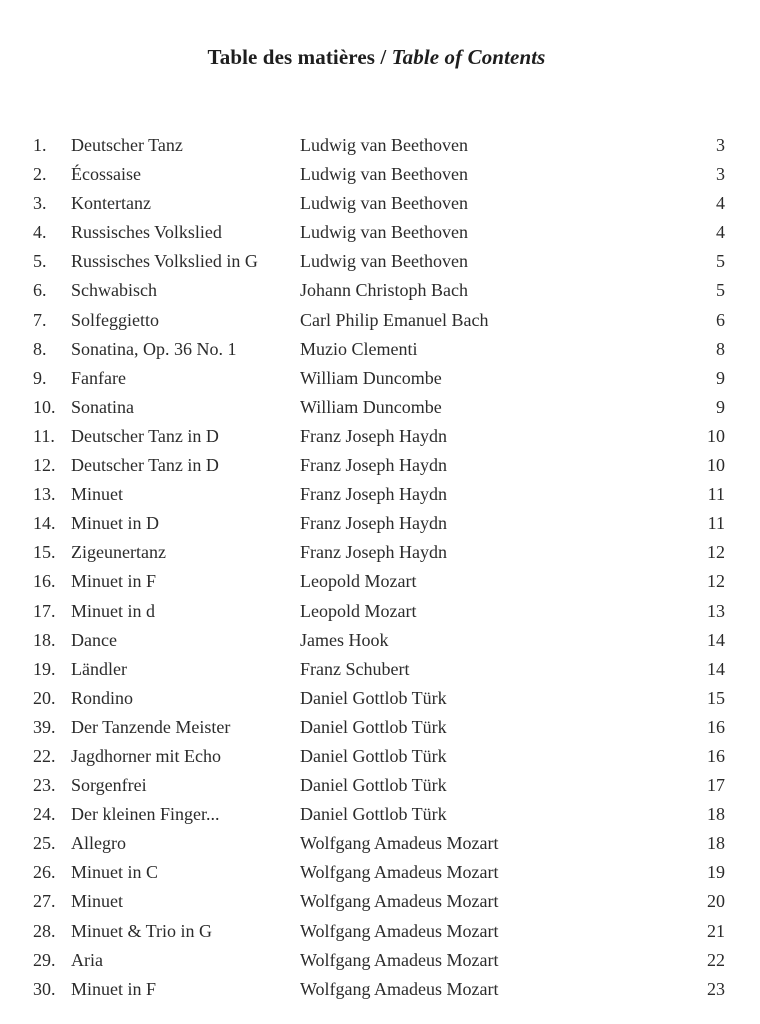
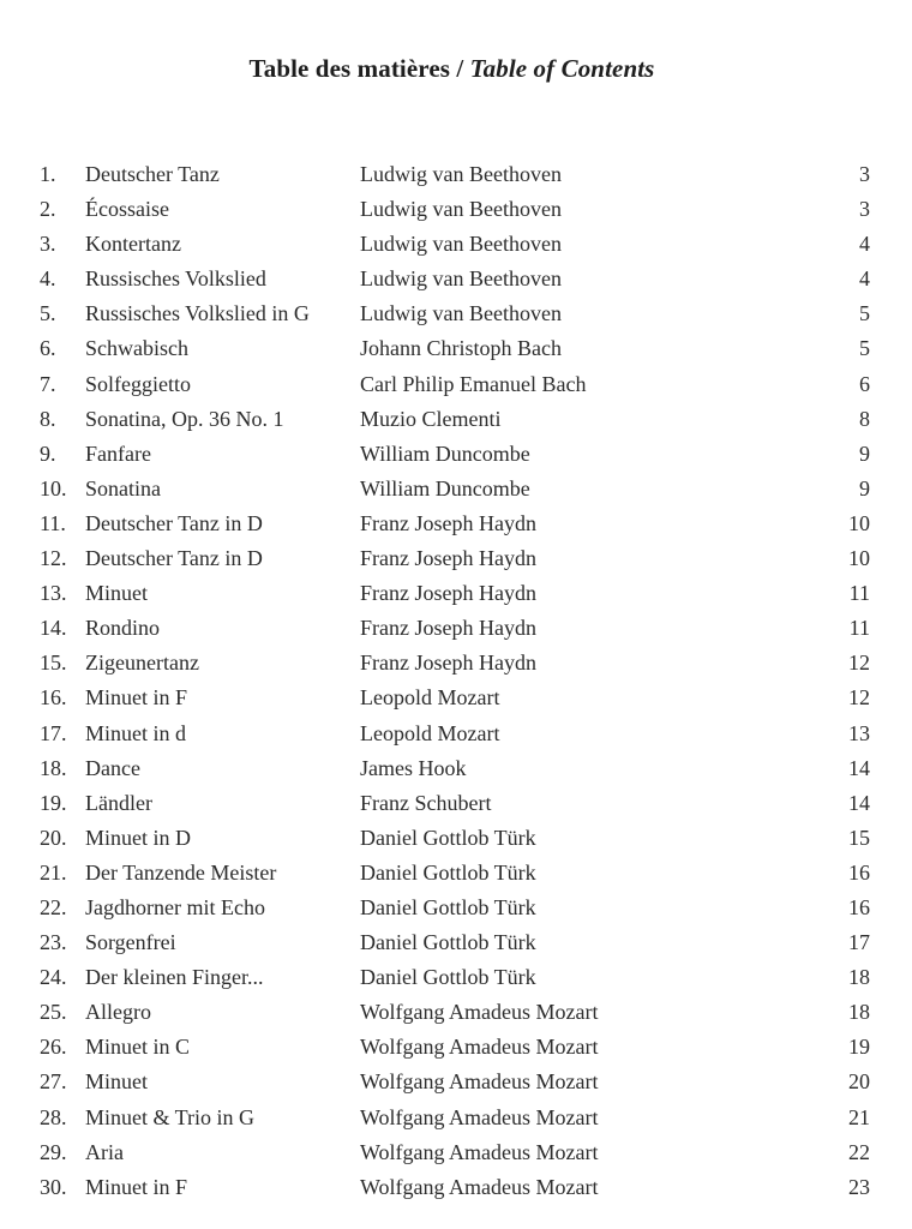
  Table des matières / Table of Contents
  1.
  Deutscher Tanz
  Ludwig van Beethoven
  3
  2.
  Écossaise
  Ludwig van Beethoven
  3
  3.
  Kontertanz
  Ludwig van Beethoven
  4
  4.
  Russisches Volkslied
  Ludwig van Beethoven
  4
  5.
  Russisches Volkslied in G
  Ludwig van Beethoven
  5
  6.
  Schwabisch
  Johann Christoph Bach
  5
  7.
  Solfeggietto
  Carl Philip Emanuel Bach
  6
  8.
  Sonatina, Op. 36 No. 1
  Muzio Clementi
  8
  9.
  Fanfare
  William Duncombe
  9
  10.
  Sonatina
  William Duncombe
  9
  11.
  Deutscher Tanz in D
  Franz Joseph Haydn
  10
  12.
  Deutscher Tanz in D
  Franz Joseph Haydn
  10
  13.
  Minuet
  Franz Joseph Haydn
  11
  14.
- Minuet in D
+ Rondino
  Franz Joseph Haydn
  11
  15.
  Zigeunertanz
  Franz Joseph Haydn
  12
  16.
  Minuet in F
  Leopold Mozart
  12
  17.
  Minuet in d
  Leopold Mozart
  13
  18.
  Dance
  James Hook
  14
  19.
  Ländler
  Franz Schubert
  14
  20.
- Rondino
+ Minuet in D
  Daniel Gottlob Türk
  15
- 39.
+ 21.
  Der Tanzende Meister
  Daniel Gottlob Türk
  16
  22.
  Jagdhorner mit Echo
  Daniel Gottlob Türk
  16
  23.
  Sorgenfrei
  Daniel Gottlob Türk
  17
  24.
  Der kleinen Finger...
  Daniel Gottlob Türk
  18
  25.
  Allegro
  Wolfgang Amadeus Mozart
  18
  26.
  Minuet in C
  Wolfgang Amadeus Mozart
  19
  27.
  Minuet
  Wolfgang Amadeus Mozart
  20
  28.
  Minuet & Trio in G
  Wolfgang Amadeus Mozart
  21
  29.
  Aria
  Wolfgang Amadeus Mozart
  22
  30.
  Minuet in F
  Wolfgang Amadeus Mozart
  23
